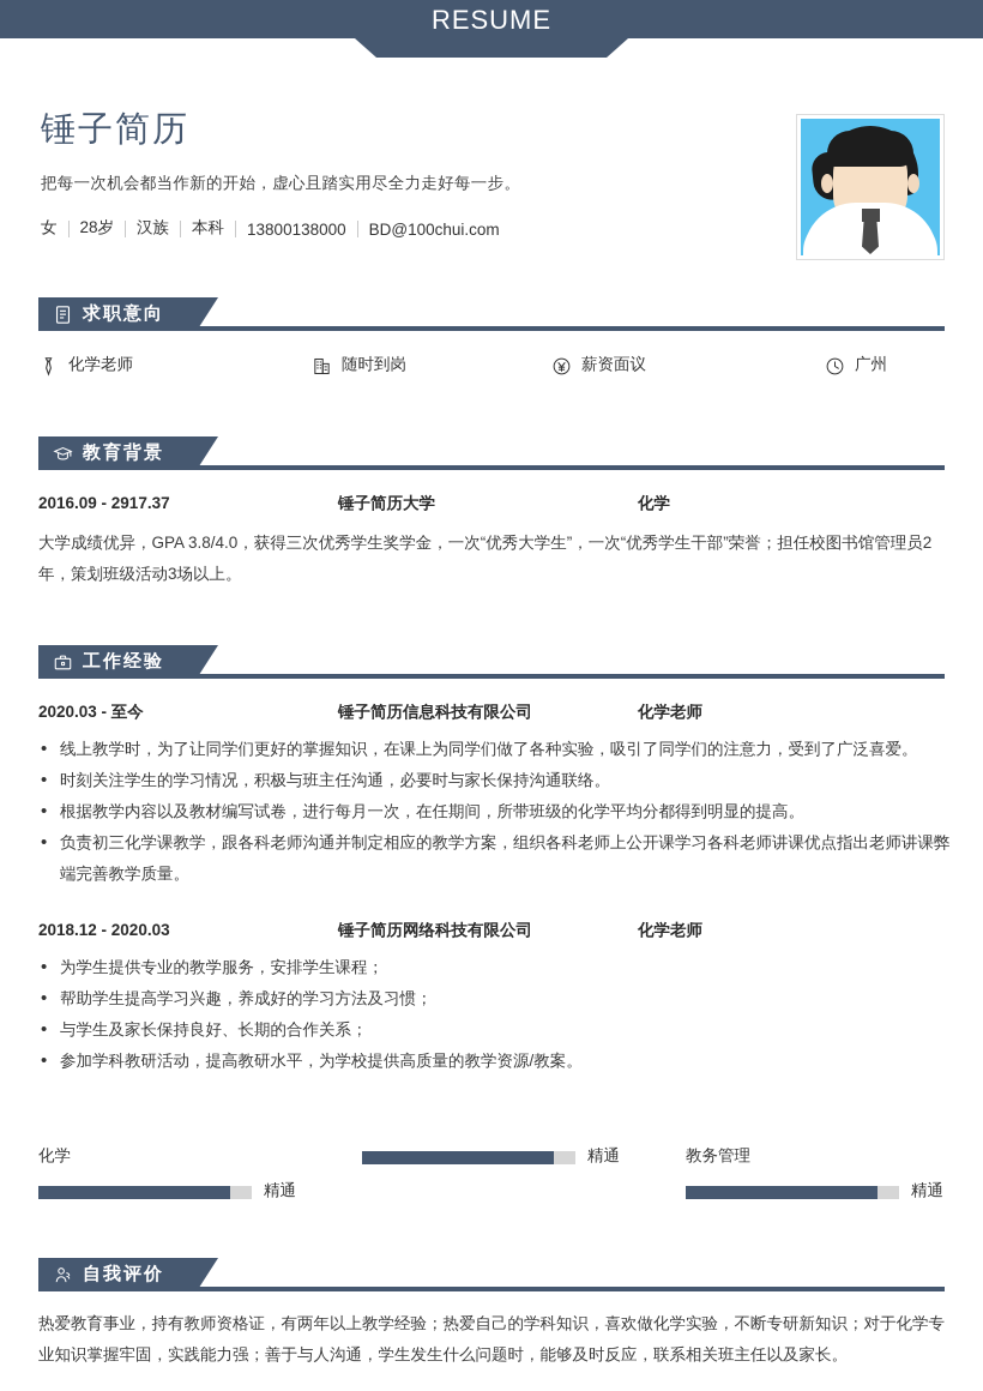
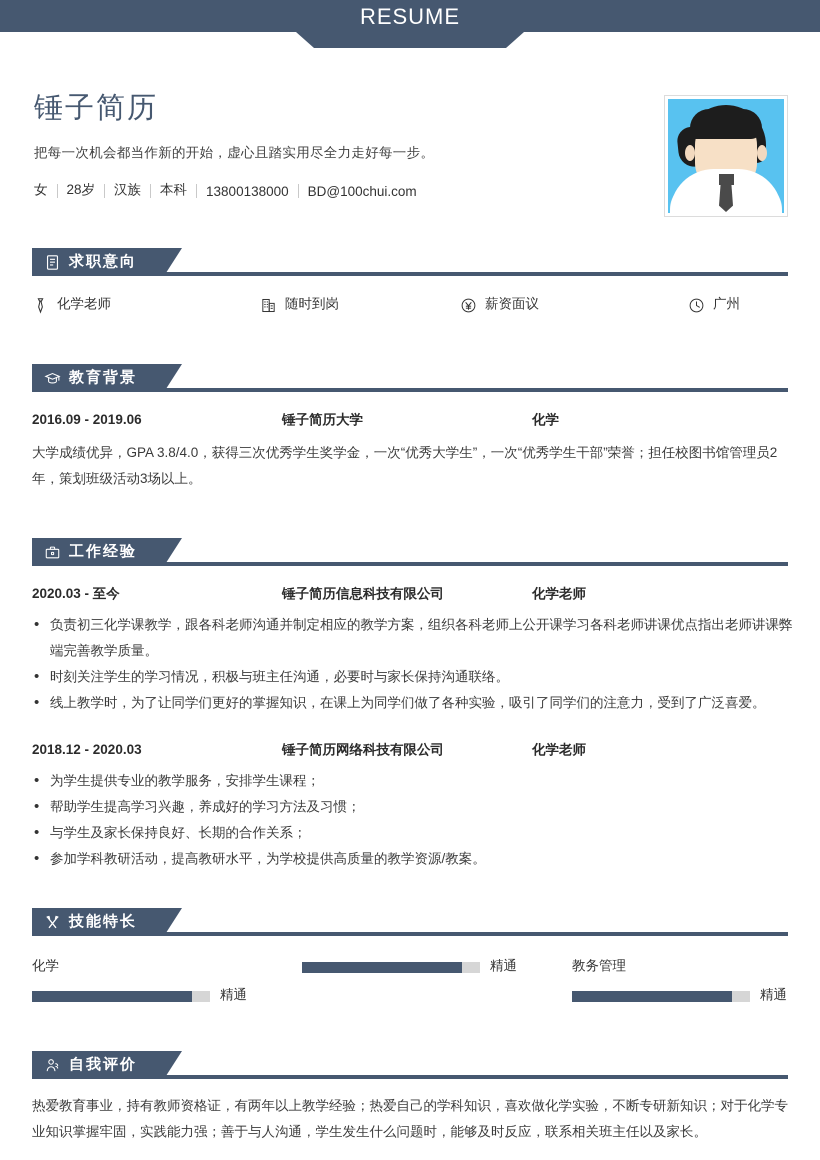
  RESUME
  锤子简历
  把每一次机会都当作新的开始，虚心且踏实用尽全力走好每一步。
  女
  28岁
  汉族
  本科
  13800138000
  BD@100chui.com
  求职意向
  化学老师
  随时到岗
  薪资面议
  广州
  教育背景
- 2016.09 - 2917.37
+ 2016.09 - 2019.06
  锤子简历大学
  化学
  大学成绩优异，GPA 3.8/4.0，获得三次优秀学生奖学金，一次“优秀大学生”，一次“优秀学生干部”荣誉；担任校图书馆管理员2年，策划班级活动3场以上。
  工作经验
  2020.03 - 至今
  锤子简历信息科技有限公司
  化学老师
- 线上教学时，为了让同学们更好的掌握知识，在课上为同学们做了各种实验，吸引了同学们的注意力，受到了广泛喜爱。
+ 负责初三化学课教学，跟各科老师沟通并制定相应的教学方案，组织各科老师上公开课学习各科老师讲课优点指出老师讲课弊端完善教学质量。
  时刻关注学生的学习情况，积极与班主任沟通，必要时与家长保持沟通联络。
- 根据教学内容以及教材编写试卷，进行每月一次，在任期间，所带班级的化学平均分都得到明显的提高。
- 负责初三化学课教学，跟各科老师沟通并制定相应的教学方案，组织各科老师上公开课学习各科老师讲课优点指出老师讲课弊端完善教学质量。
+ 线上教学时，为了让同学们更好的掌握知识，在课上为同学们做了各种实验，吸引了同学们的注意力，受到了广泛喜爱。
  2018.12 - 2020.03
  锤子简历网络科技有限公司
  化学老师
  为学生提供专业的教学服务，安排学生课程；
  帮助学生提高学习兴趣，养成好的学习方法及习惯；
  与学生及家长保持良好、长期的合作关系；
  参加学科教研活动，提高教研水平，为学校提供高质量的教学资源/教案。
+ 技能特长
  化学
  精通
  精通
  教务管理
  精通
  自我评价
  热爱教育事业，持有教师资格证，有两年以上教学经验；热爱自己的学科知识，喜欢做化学实验，不断专研新知识；对于化学专业知识掌握牢固，实践能力强；善于与人沟通，学生发生什么问题时，能够及时反应，联系相关班主任以及家长。
